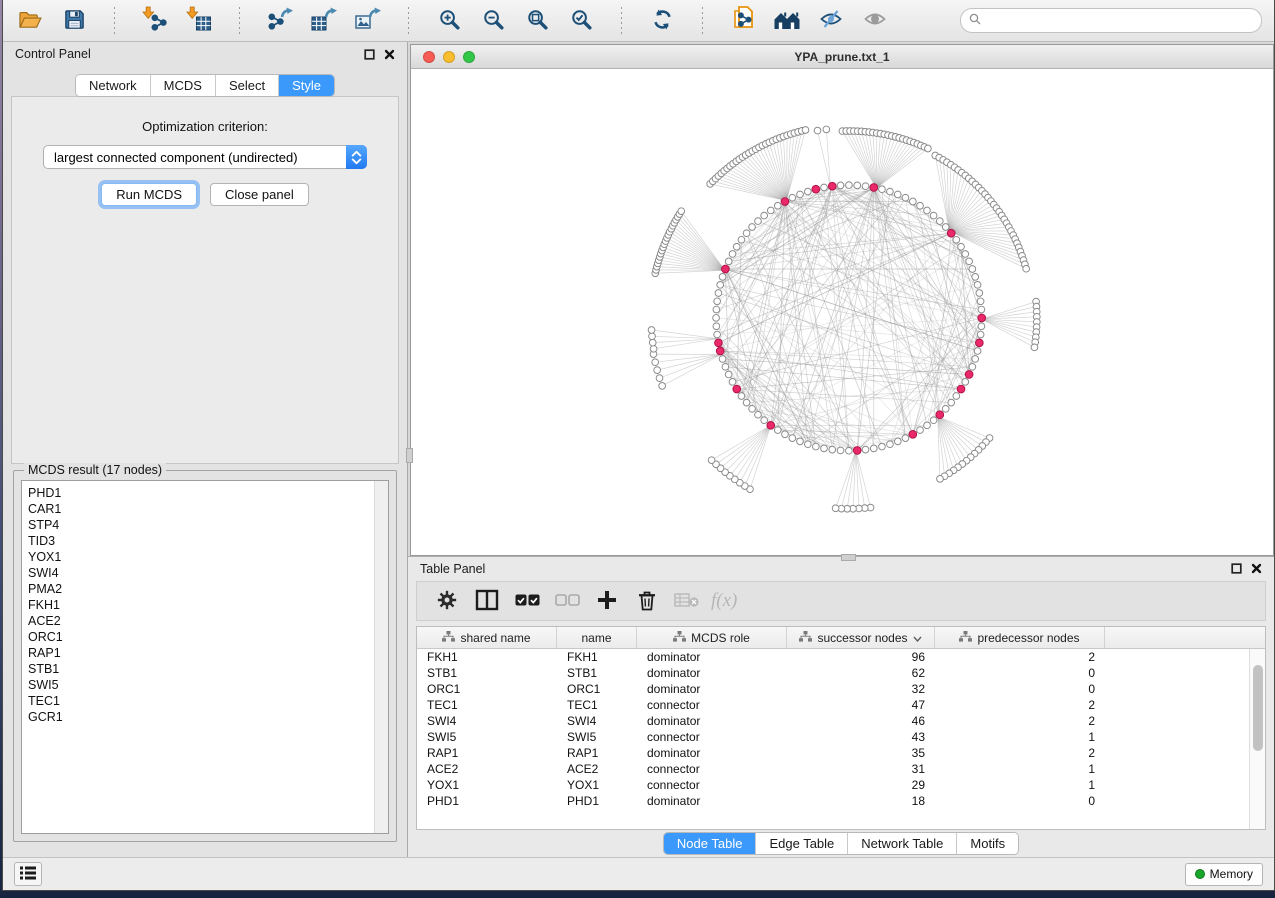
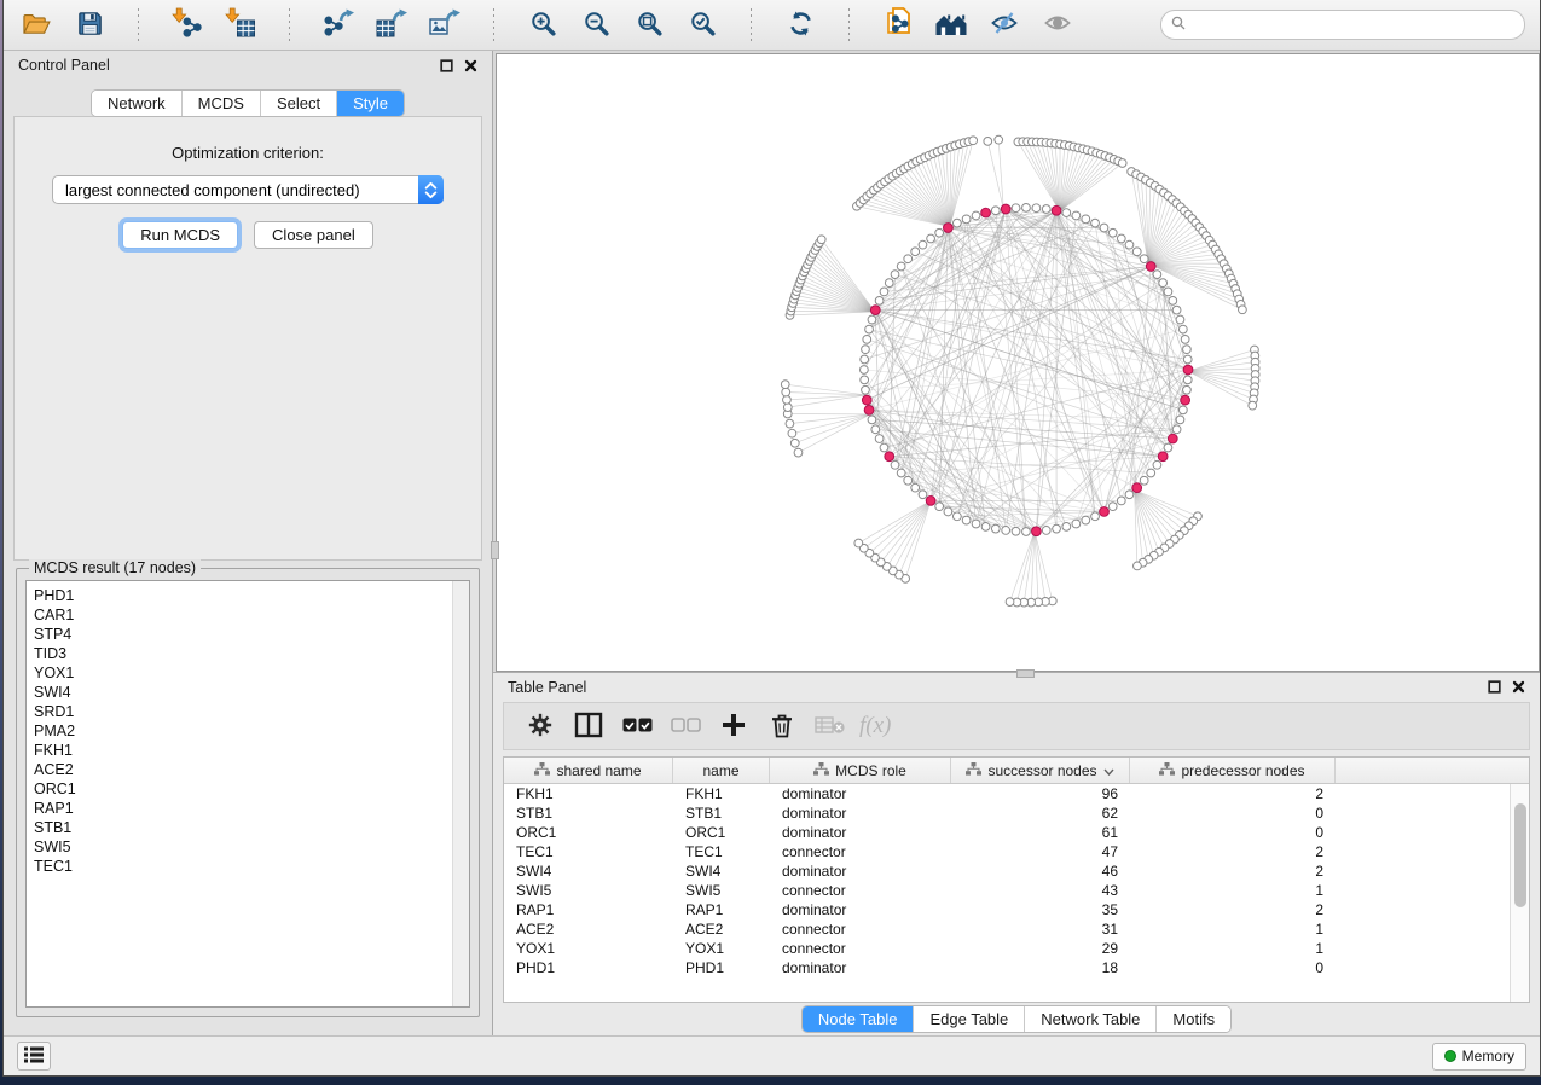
  Control Panel
  Network
  MCDS
  Select
  Style
  Optimization criterion:
  largest connected component (undirected)
  Run MCDS
  Close panel
  MCDS result (17 nodes)
  PHD1
  CAR1
  STP4
  TID3
  YOX1
  SWI4
+ SRD1
  PMA2
  FKH1
  ACE2
  ORC1
  RAP1
  STB1
  SWI5
  TEC1
- GCR1
- YPA_prune.txt_1
  Table Panel
  f(x)
  shared name
  name
  MCDS role
  successor nodes
  predecessor nodes
  FKH1
  FKH1
  dominator
  96
  2
  STB1
  STB1
  dominator
  62
  0
  ORC1
  ORC1
  dominator
- 32
+ 61
  0
  TEC1
  TEC1
  connector
  47
  2
  SWI4
  SWI4
  dominator
  46
  2
  SWI5
  SWI5
  connector
  43
  1
  RAP1
  RAP1
  dominator
  35
  2
  ACE2
  ACE2
  connector
  31
  1
  YOX1
  YOX1
  connector
  29
  1
  PHD1
  PHD1
  dominator
  18
  0
  Node Table
  Edge Table
  Network Table
  Motifs
  Memory
